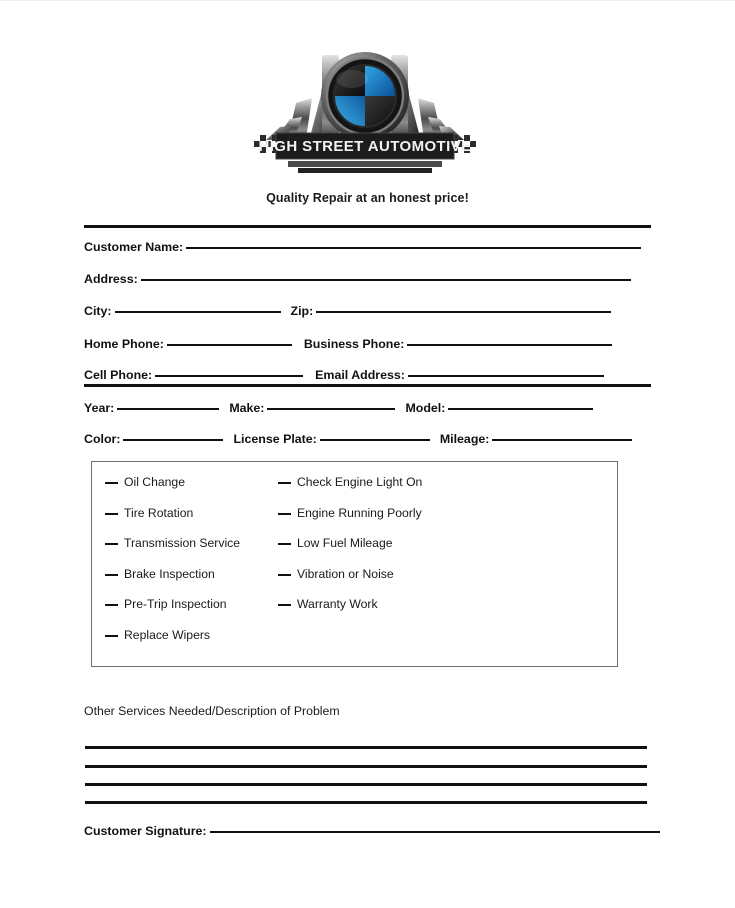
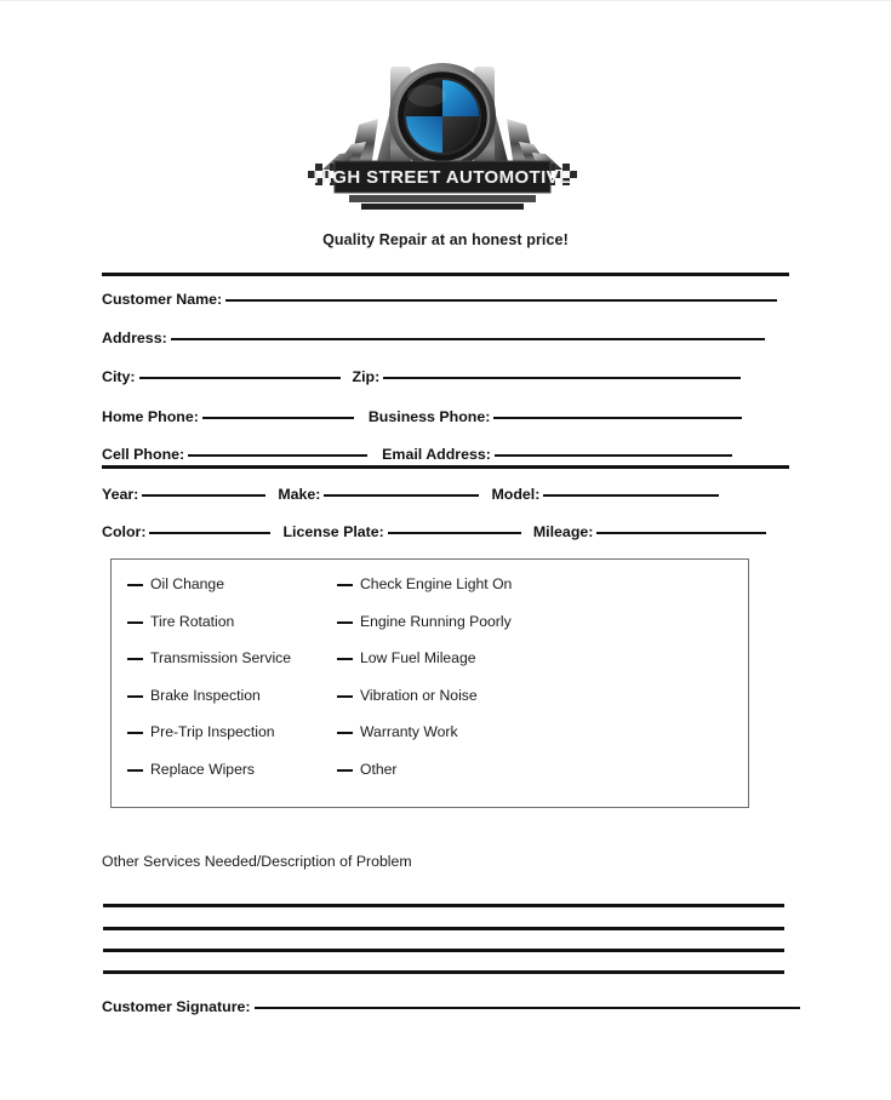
  HIGH STREET AUTOMOTIVE
  Quality Repair at an honest price!
  Customer Name:
  Address:
  City: Zip:
  Home Phone: Business Phone:
  Cell Phone: Email Address:
  Year: Make: Model:
  Color: License Plate: Mileage:
  Oil Change
  Tire Rotation
  Transmission Service
  Brake Inspection
  Pre-Trip Inspection
  Replace Wipers
  Check Engine Light On
  Engine Running Poorly
  Low Fuel Mileage
  Vibration or Noise
  Warranty Work
+ Other
  Other Services Needed/Description of Problem
  Customer Signature:
